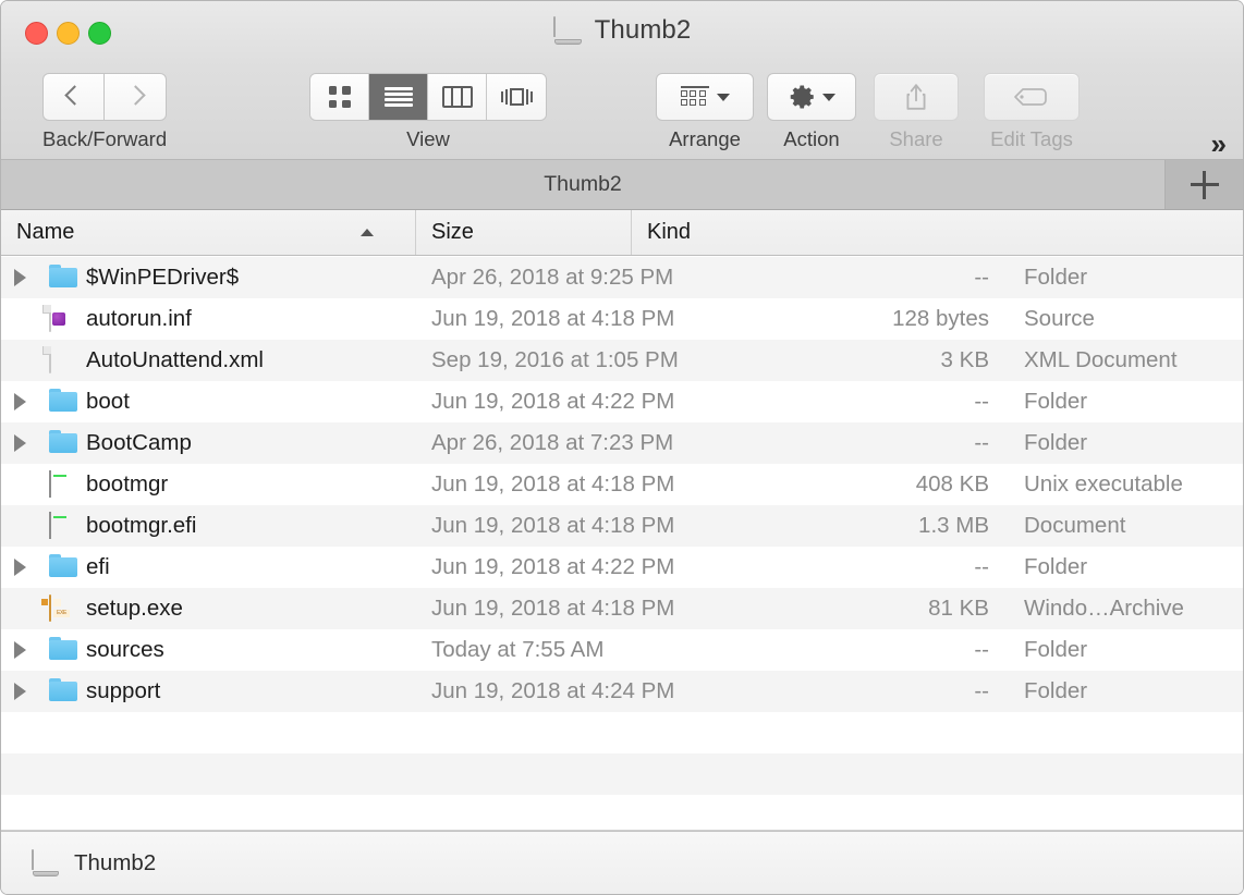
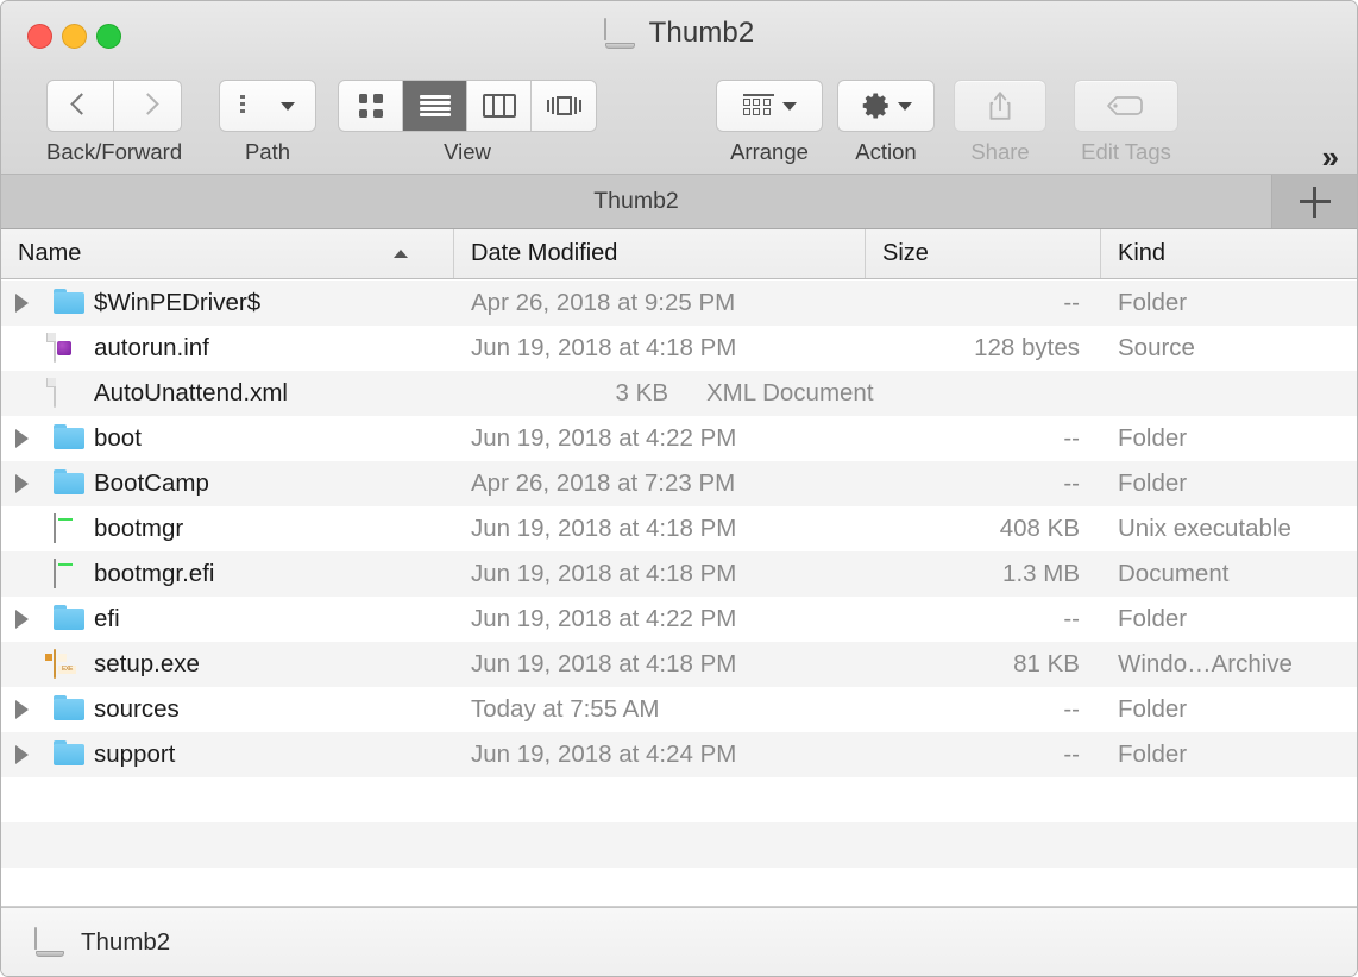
  Thumb2
  Back/Forward
+ Path
  View
  Arrange
  Action
  Share
  Edit Tags
  »
  Thumb2
  Name
+ Date Modified
  Size
  Kind
  $WinPEDriver$
  Apr 26, 2018 at 9:25 PM
  --
  Folder
  autorun.inf
  Jun 19, 2018 at 4:18 PM
  128 bytes
  Source
  AutoUnattend.xml
- Sep 19, 2016 at 1:05 PM
  3 KB
  XML Document
  boot
  Jun 19, 2018 at 4:22 PM
  --
  Folder
  BootCamp
  Apr 26, 2018 at 7:23 PM
  --
  Folder
  bootmgr
  Jun 19, 2018 at 4:18 PM
  408 KB
  Unix executable
  bootmgr.efi
  Jun 19, 2018 at 4:18 PM
  1.3 MB
  Document
  efi
  Jun 19, 2018 at 4:22 PM
  --
  Folder
  setup.exe
  Jun 19, 2018 at 4:18 PM
  81 KB
  Windo…Archive
  sources
  Today at 7:55 AM
  --
  Folder
  support
  Jun 19, 2018 at 4:24 PM
  --
  Folder
  Thumb2
